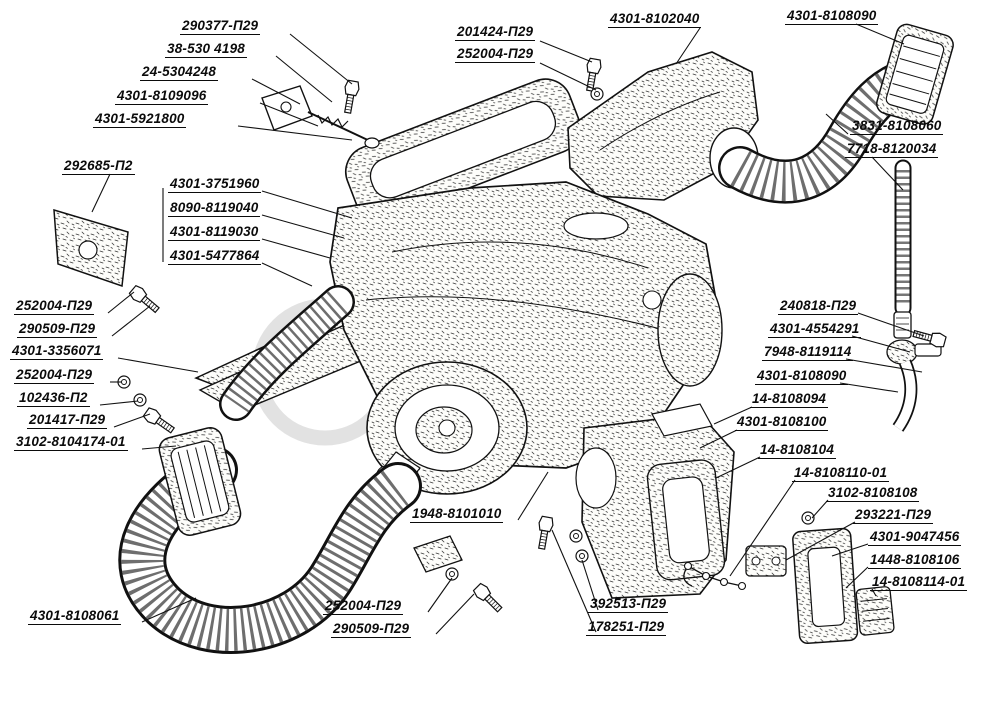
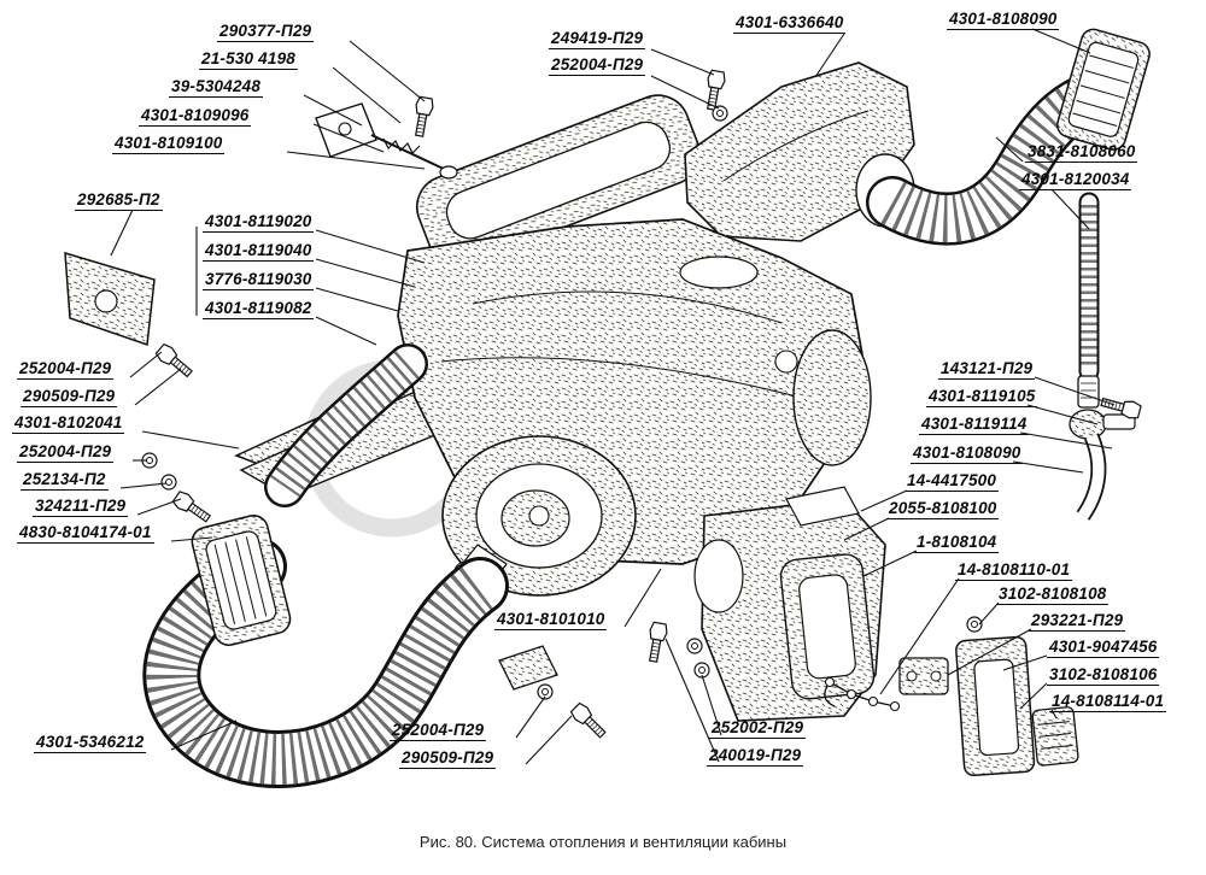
  290377-П29
- 38-530 4198
+ 21-530 4198
- 24-5304248
+ 39-5304248
  4301-8109096
- 4301-5921800
+ 4301-8109100
- 201424-П29
+ 249419-П29
  252004-П29
- 4301-8102040
+ 4301-6336640
  4301-8108090
  3831-8108060
- 7718-8120034
+ 4301-8120034
  292685-П2
- 4301-3751960
+ 4301-8119020
- 8090-8119040
+ 4301-8119040
- 4301-8119030
+ 3776-8119030
- 4301-5477864
+ 4301-8119082
  252004-П29
  290509-П29
- 4301-3356071
+ 4301-8102041
  252004-П29
- 102436-П2
+ 252134-П2
- 201417-П29
+ 324211-П29
- 3102-8104174-01
+ 4830-8104174-01
- 240818-П29
+ 143121-П29
- 4301-4554291
+ 4301-8119105
- 7948-8119114
+ 4301-8119114
  4301-8108090
- 14-8108094
+ 14-4417500
- 4301-8108100
+ 2055-8108100
- 14-8108104
+ 1-8108104
  14-8108110-01
  3102-8108108
  293221-П29
  4301-9047456
- 1448-8108106
+ 3102-8108106
  14-8108114-01
- 1948-8101010
+ 4301-8101010
- 4301-8108061
+ 4301-5346212
  252004-П29
  290509-П29
- 392513-П29
+ 252002-П29
- 178251-П29
+ 240019-П29
+ Рис. 80. Система отопления и вентиляции кабины
